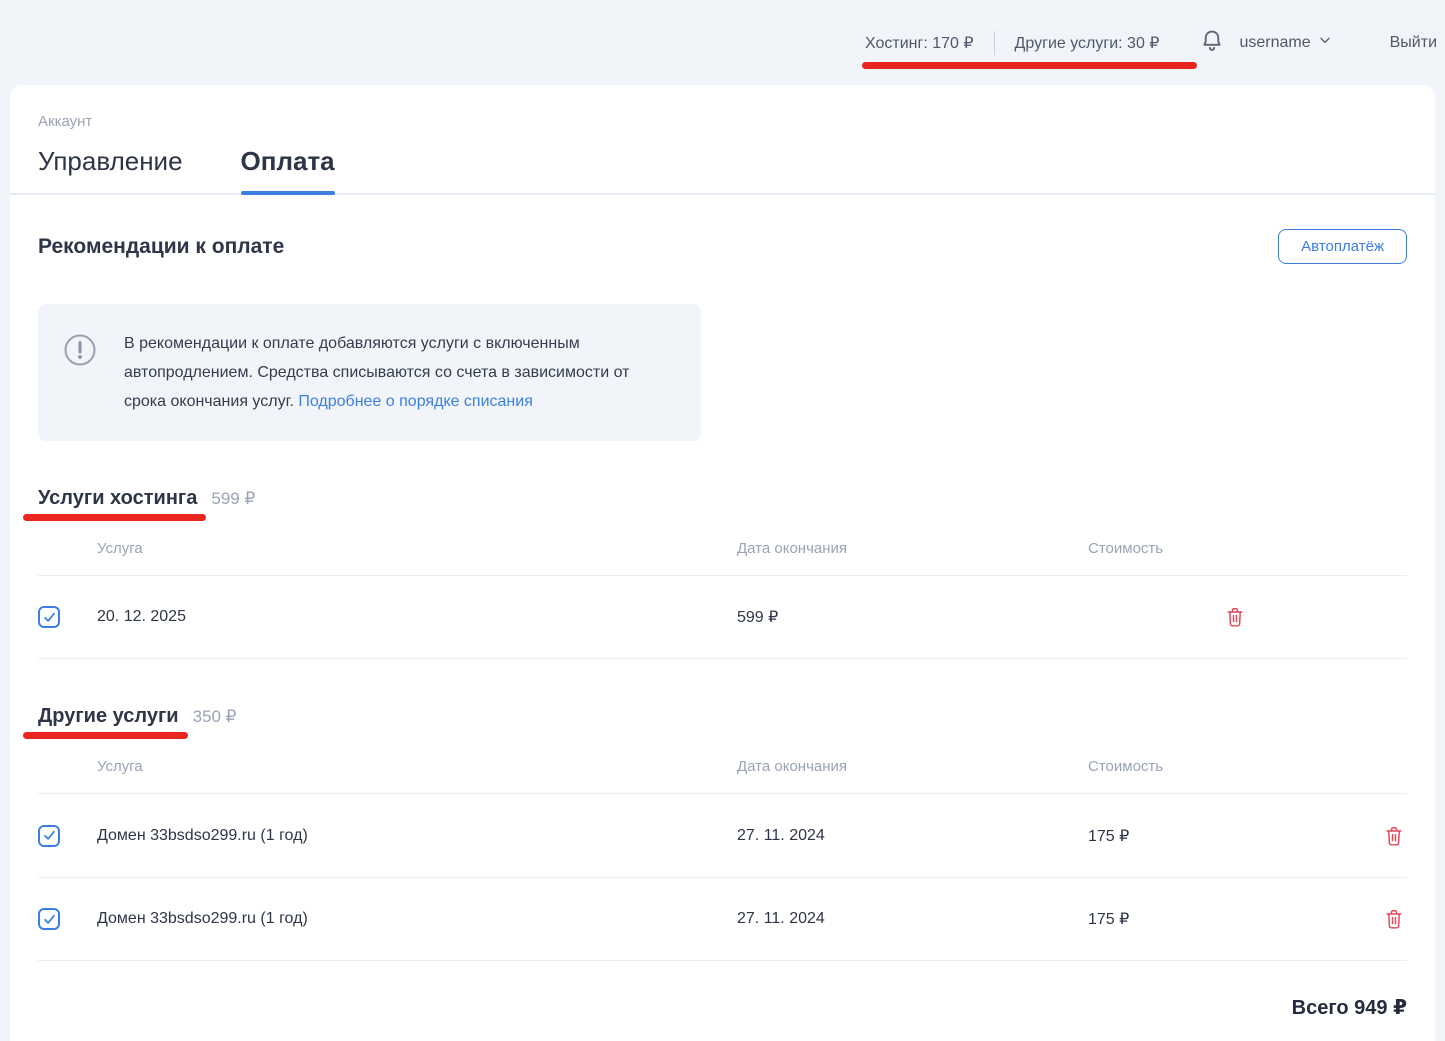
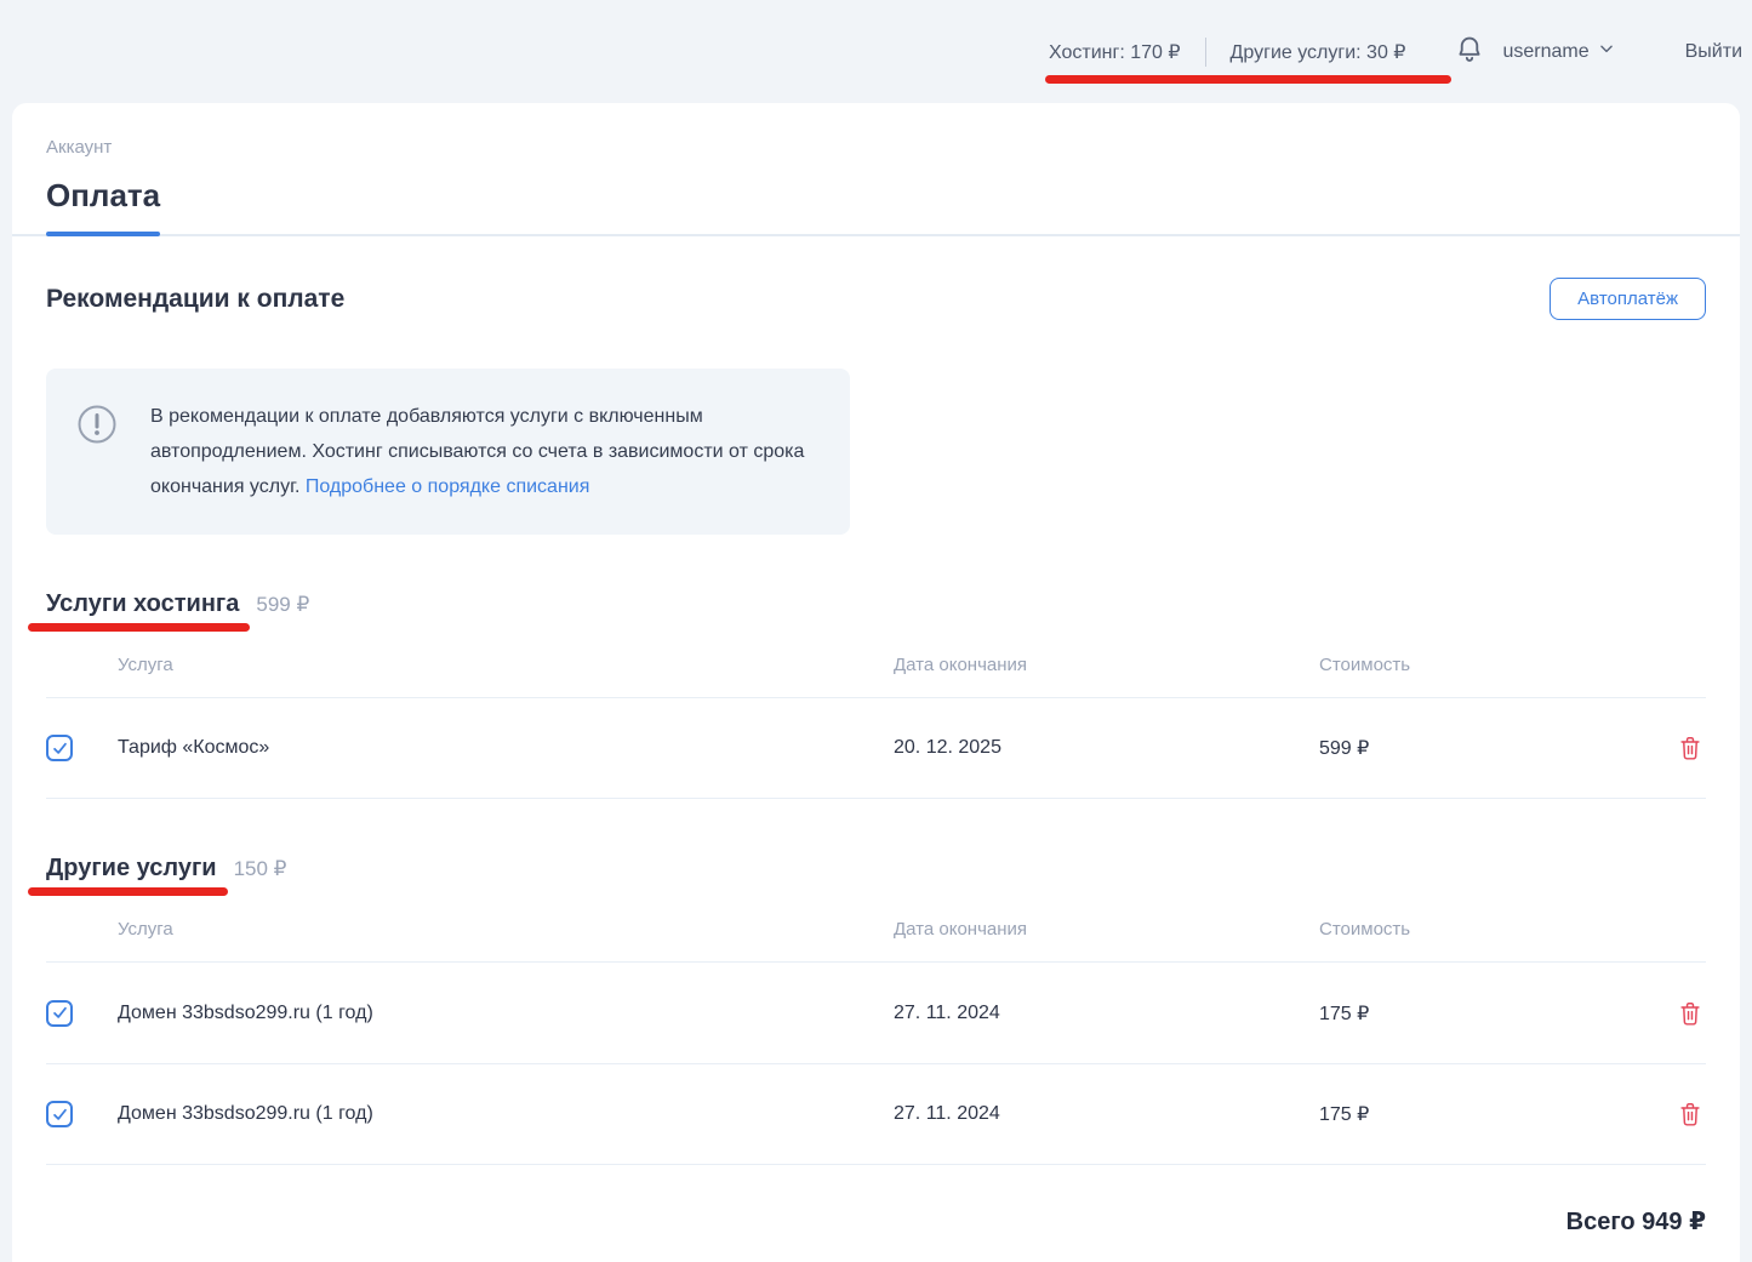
  Хостинг: 170 ₽
  Другие услуги: 30 ₽
  username
  Выйти
  Аккаунт
- Управление
  Оплата
  Рекомендации к оплате
  Автоплатёж
- В рекомендации к оплате добавляются услуги с включенным автопродлением. Средства списываются со счета в зависимости от срока окончания услуг. Подробнее о порядке списания
+ В рекомендации к оплате добавляются услуги с включенным автопродлением. Хостинг списываются со счета в зависимости от срока окончания услуг. Подробнее о порядке списания
  Услуги хостинга
  599 ₽
  Услуга
  Дата окончания
  Стоимость
+ Тариф «Космос»
  20. 12. 2025
  599 ₽
  Другие услуги
- 350 ₽
+ 150 ₽
  Услуга
  Дата окончания
  Стоимость
  Домен 33bsdso299.ru (1 год)
  27. 11. 2024
  175 ₽
  Домен 33bsdso299.ru (1 год)
  27. 11. 2024
  175 ₽
  Всего 949 ₽
